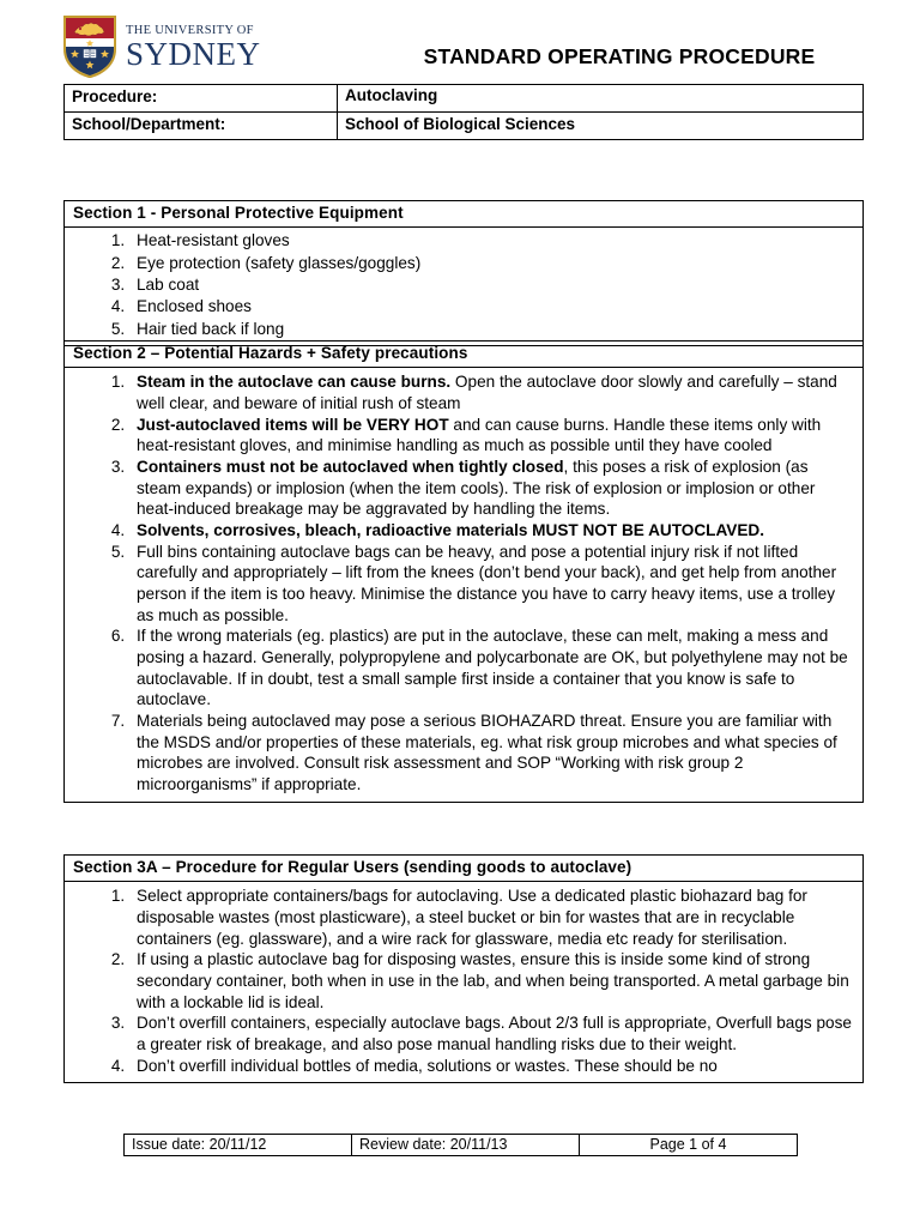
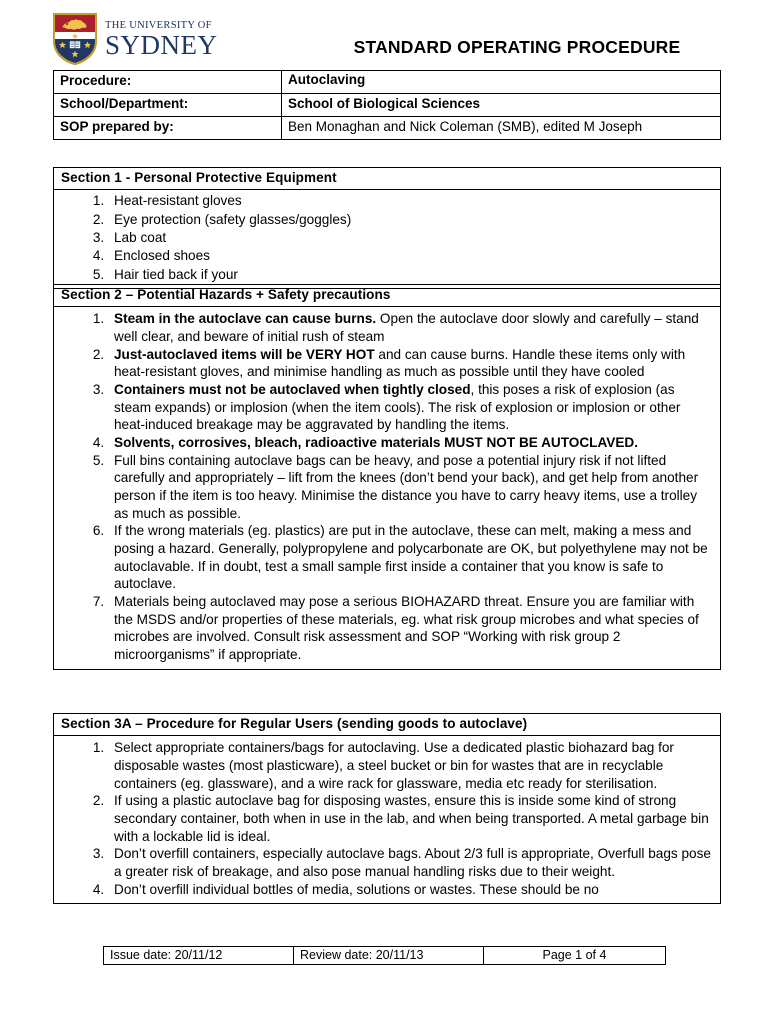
  THE UNIVERSITY OF
  SYDNEY
  STANDARD OPERATING PROCEDURE
  Procedure:	Autoclaving
  School/Department:	School of Biological Sciences
+ SOP prepared by:	Ben Monaghan and Nick Coleman (SMB), edited M Joseph
  Section 1 - Personal Protective Equipment
  Heat-resistant gloves
  Eye protection (safety glasses/goggles)
  Lab coat
  Enclosed shoes
- Hair tied back if long
+ Hair tied back if your
  Section 2 – Potential Hazards + Safety precautions
  Steam in the autoclave can cause burns. Open the autoclave door slowly and carefully – stand well clear, and beware of initial rush of steam
  Just-autoclaved items will be VERY HOT and can cause burns. Handle these items only with heat-resistant gloves, and minimise handling as much as possible until they have cooled
  Containers must not be autoclaved when tightly closed, this poses a risk of explosion (as steam expands) or implosion (when the item cools). The risk of explosion or implosion or other heat-induced breakage may be aggravated by handling the items.
  Solvents, corrosives, bleach, radioactive materials MUST NOT BE AUTOCLAVED.
  Full bins containing autoclave bags can be heavy, and pose a potential injury risk if not lifted carefully and appropriately – lift from the knees (don’t bend your back), and get help from another person if the item is too heavy. Minimise the distance you have to carry heavy items, use a trolley as much as possible.
  If the wrong materials (eg. plastics) are put in the autoclave, these can melt, making a mess and posing a hazard. Generally, polypropylene and polycarbonate are OK, but polyethylene may not be autoclavable. If in doubt, test a small sample first inside a container that you know is safe to autoclave.
  Materials being autoclaved may pose a serious BIOHAZARD threat. Ensure you are familiar with the MSDS and/or properties of these materials, eg. what risk group microbes and what species of microbes are involved. Consult risk assessment and SOP “Working with risk group 2 microorganisms” if appropriate.
  Section 3A – Procedure for Regular Users (sending goods to autoclave)
  Select appropriate containers/bags for autoclaving. Use a dedicated plastic biohazard bag for disposable wastes (most plasticware), a steel bucket or bin for wastes that are in recyclable containers (eg. glassware), and a wire rack for glassware, media etc ready for sterilisation.
  If using a plastic autoclave bag for disposing wastes, ensure this is inside some kind of strong secondary container, both when in use in the lab, and when being transported. A metal garbage bin with a lockable lid is ideal.
  Don’t overfill containers, especially autoclave bags. About 2/3 full is appropriate, Overfull bags pose a greater risk of breakage, and also pose manual handling risks due to their weight.
  Don’t overfill individual bottles of media, solutions or wastes. These should be no
  Issue date: 20/11/12	Review date: 20/11/13	Page 1 of 4
